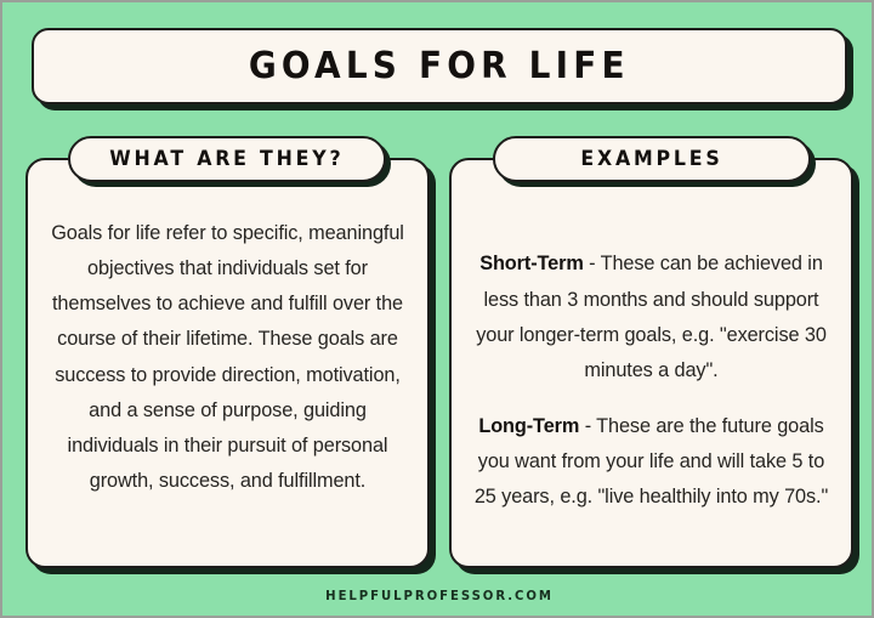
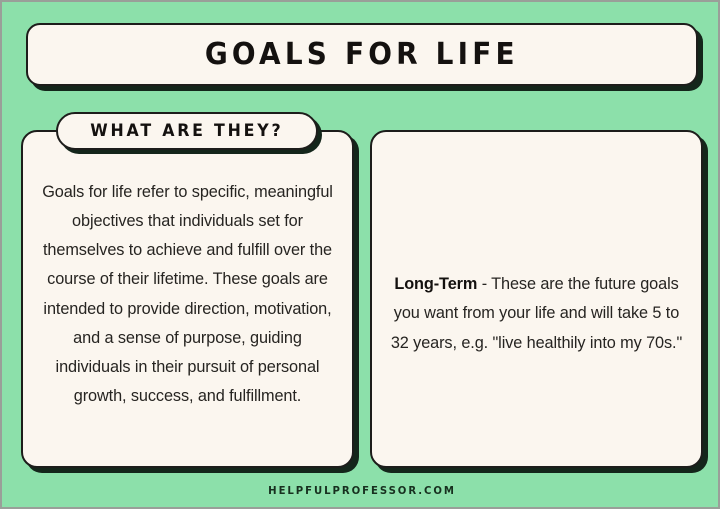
  GOALS FOR LIFE
- Goals for life refer to specific, meaningful objectives that individuals set for themselves to achieve and fulfill over the course of their lifetime. These goals are success to provide direction, motivation, and a sense of purpose, guiding individuals in their pursuit of personal growth, success, and fulfillment.
+ Goals for life refer to specific, meaningful objectives that individuals set for themselves to achieve and fulfill over the course of their lifetime. These goals are intended to provide direction, motivation, and a sense of purpose, guiding individuals in their pursuit of personal growth, success, and fulfillment.
  WHAT ARE THEY?
- Short-Term - These can be achieved in less than 3 months and should support your longer-term goals, e.g. "exercise 30 minutes a day".
- Long-Term - These are the future goals you want from your life and will take 5 to 25 years, e.g. "live healthily into my 70s."
+ Long-Term - These are the future goals you want from your life and will take 5 to 32 years, e.g. "live healthily into my 70s."
- EXAMPLES
  HELPFULPROFESSOR.COM
